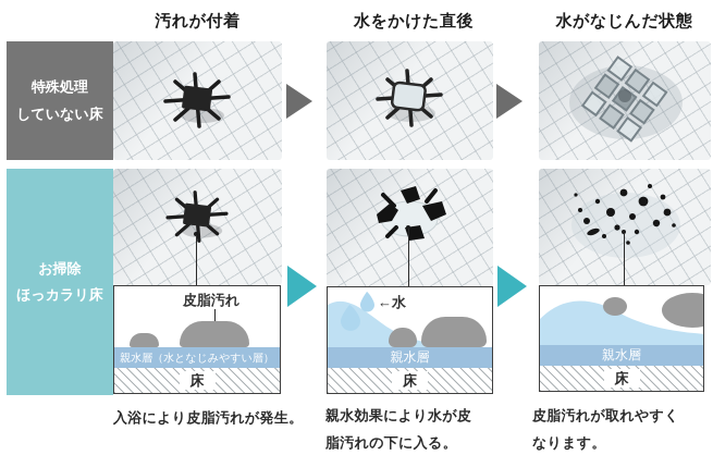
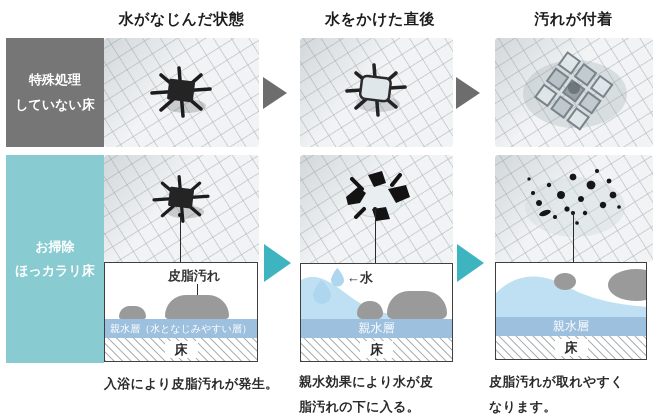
- 汚れが付着
+ 水がなじんだ状態
  水をかけた直後
- 水がなじんだ状態
+ 汚れが付着
  特殊処理
  していない床
  お掃除
  ほっカラリ床
  皮脂汚れ
  親水層（水となじみやすい層）
  床
  ←水
  親水層
  床
  親水層
  床
  入浴により皮脂汚れが発生。
  親水効果により水が皮
  脂汚れの下に入る。
  皮脂汚れが取れやすく
  なります。
